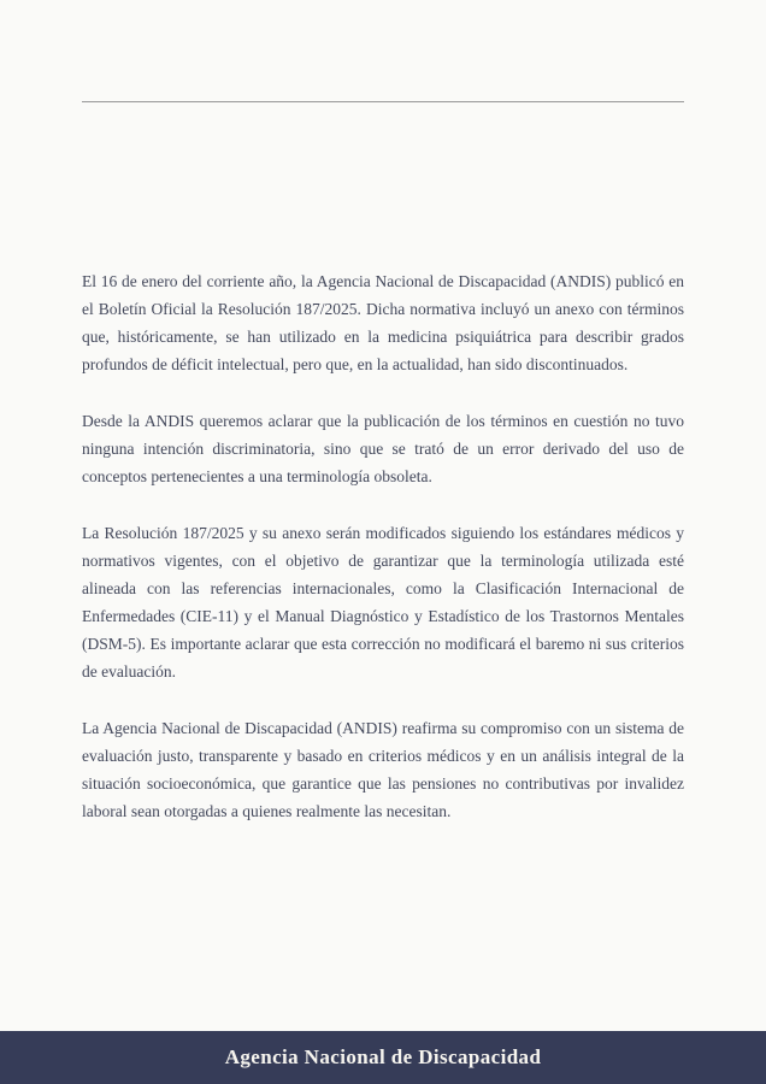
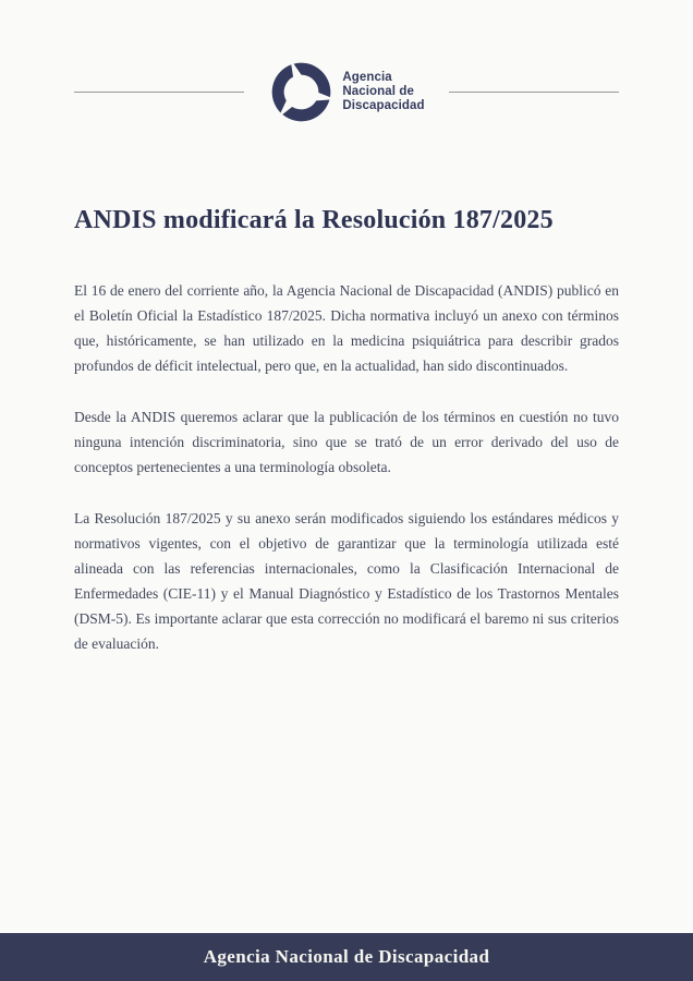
+ Agencia
+ Nacional de
+ Discapacidad
+ ANDIS modificará la Resolución 187/2025
- El 16 de enero del corriente año, la Agencia Nacional de Discapacidad (ANDIS) publicó en el Boletín Oficial la Resolución 187/2025. Dicha normativa incluyó un anexo con términos que, históricamente, se han utilizado en la medicina psiquiátrica para describir grados profundos de déficit intelectual, pero que, en la actualidad, han sido discontinuados.
+ El 16 de enero del corriente año, la Agencia Nacional de Discapacidad (ANDIS) publicó en el Boletín Oficial la Estadístico 187/2025. Dicha normativa incluyó un anexo con términos que, históricamente, se han utilizado en la medicina psiquiátrica para describir grados profundos de déficit intelectual, pero que, en la actualidad, han sido discontinuados.
  Desde la ANDIS queremos aclarar que la publicación de los términos en cuestión no tuvo ninguna intención discriminatoria, sino que se trató de un error derivado del uso de conceptos pertenecientes a una terminología obsoleta.
  La Resolución 187/2025 y su anexo serán modificados siguiendo los estándares médicos y normativos vigentes, con el objetivo de garantizar que la terminología utilizada esté alineada con las referencias internacionales, como la Clasificación Internacional de Enfermedades (CIE-11) y el Manual Diagnóstico y Estadístico de los Trastornos Mentales (DSM-5). Es importante aclarar que esta corrección no modificará el baremo ni sus criterios de evaluación.
- La Agencia Nacional de Discapacidad (ANDIS) reafirma su compromiso con un sistema de evaluación justo, transparente y basado en criterios médicos y en un análisis integral de la situación socioeconómica, que garantice que las pensiones no contributivas por invalidez laboral sean otorgadas a quienes realmente las necesitan.
  Agencia Nacional de Discapacidad
